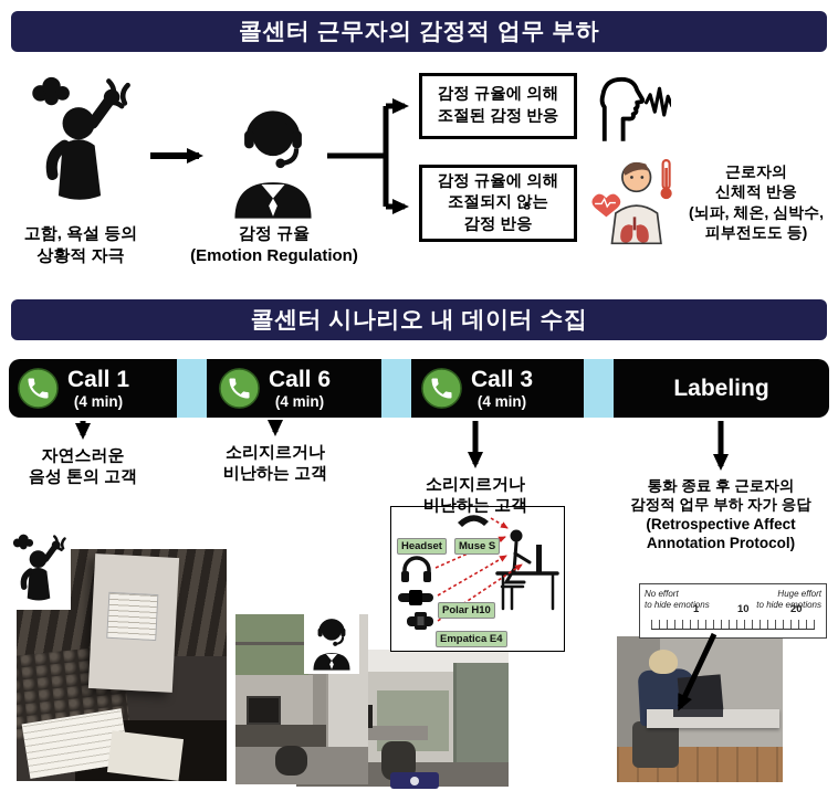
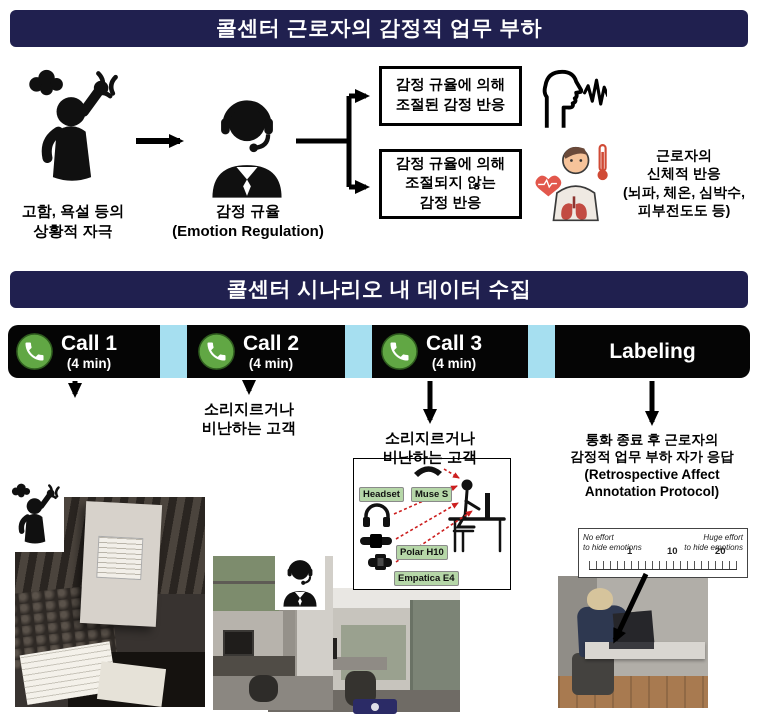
- 콜센터 근무자의 감정적 업무 부하
+ 콜센터 근로자의 감정적 업무 부하
  고함, 욕설 등의
  상황적 자극
  감정 규율
  (Emotion Regulation)
  감정 규율에 의해
  조절된 감정 반응
  감정 규율에 의해
  조절되지 않는
  감정 반응
  근로자의
  신체적 반응
  (뇌파, 체온, 심박수,
  피부전도도 등)
  콜센터 시나리오 내 데이터 수집
  Call 1
  (4 min)
- Call 6
+ Call 2
  (4 min)
  Call 3
  (4 min)
  Labeling
- 자연스러운
- 음성 톤의 고객
  소리지르거나
  비난하는 고객
  소리지르거나
  비난하는 고객
  통화 종료 후 근로자의
  감정적 업무 부하 자가 응답
  (Retrospective Affect
  Annotation Protocol)
  Headset
  Muse S
  Polar H10
  Empatica E4
  No effort
  to hide emotions
  Huge effort
  to hide emotions
  1
  10
  20
